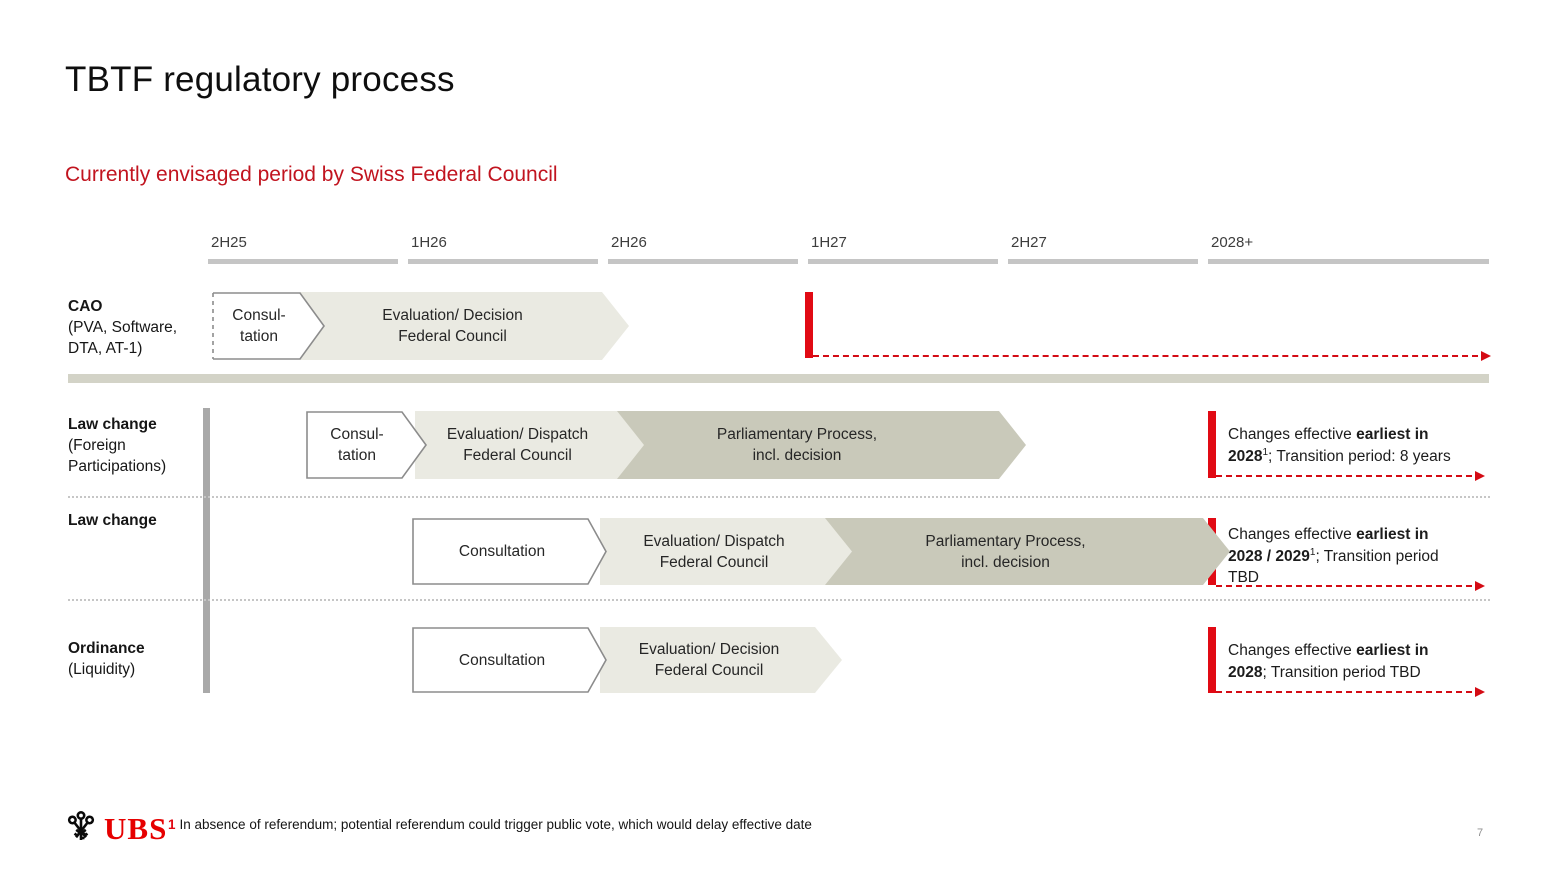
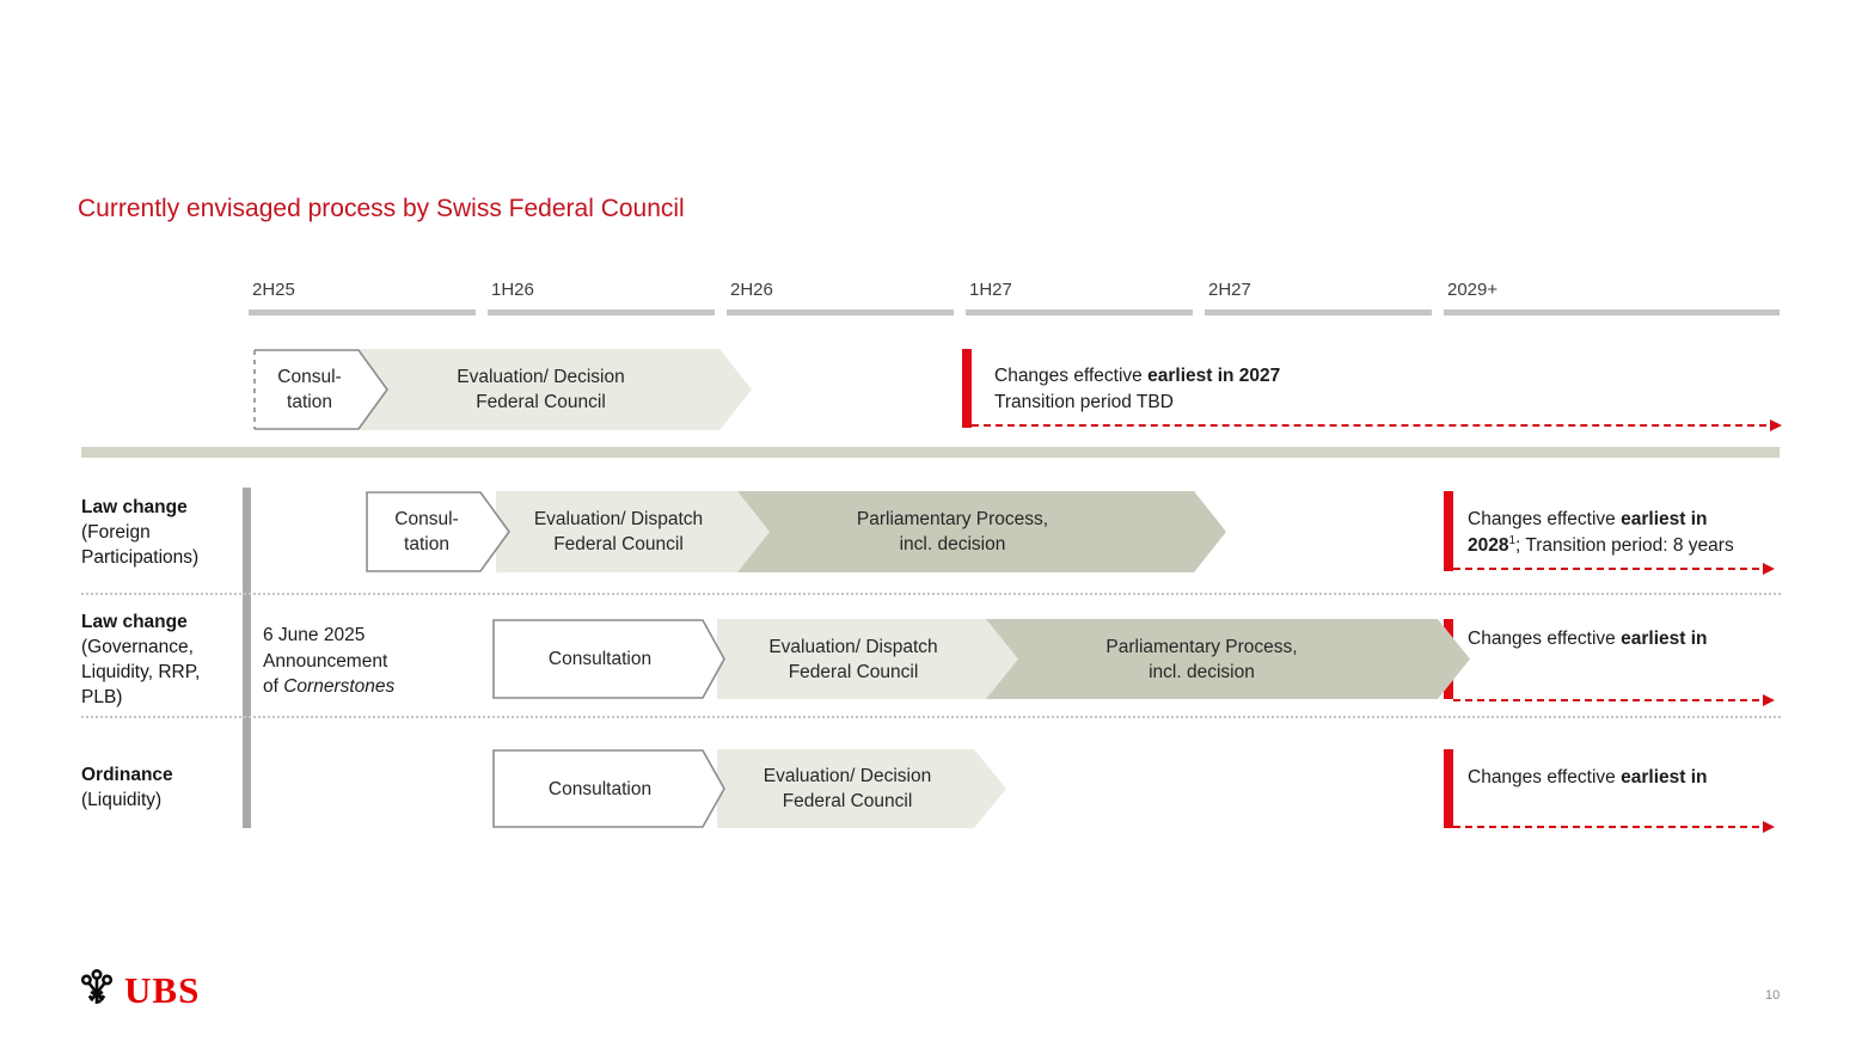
- TBTF regulatory process
- Currently envisaged period by Swiss Federal Council
+ Currently envisaged process by Swiss Federal Council
  2H25
  1H26
  2H26
  1H27
  2H27
- 2028+
+ 2029+
- CAO
- (PVA, Software,
- DTA, AT-1)
  Evaluation/ Decision
  Federal Council
  Consul-
  tation
+ Changes effective earliest in 2027
+ Transition period TBD
  Law change
  (Foreign
  Participations)
  Parliamentary Process,
  incl. decision
  Evaluation/ Dispatch
  Federal Council
  Consul-
  tation
  Changes effective earliest in
  20281; Transition period: 8 years
  Law change
+ (Governance,
+ Liquidity, RRP,
+ PLB)
+ 6 June 2025
+ Announcement
+ of Cornerstones
  Parliamentary Process,
  incl. decision
  Evaluation/ Dispatch
  Federal Council
  Consultation
  Changes effective earliest in
- 2028 / 20291; Transition period
- TBD
  Ordinance
  (Liquidity)
  Evaluation/ Decision
  Federal Council
  Consultation
  Changes effective earliest in
- 2028; Transition period TBD
  UBS
- 1 In absence of referendum; potential referendum could trigger public vote, which would delay effective date
- 7
+ 10
